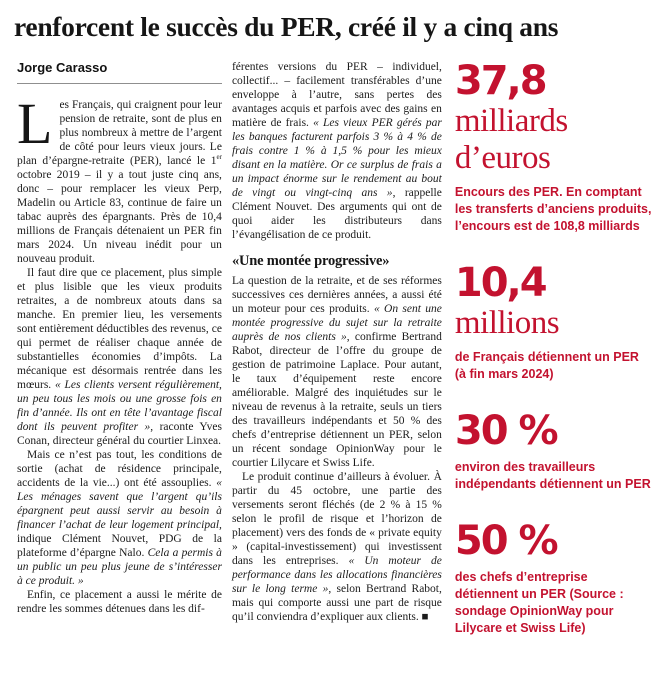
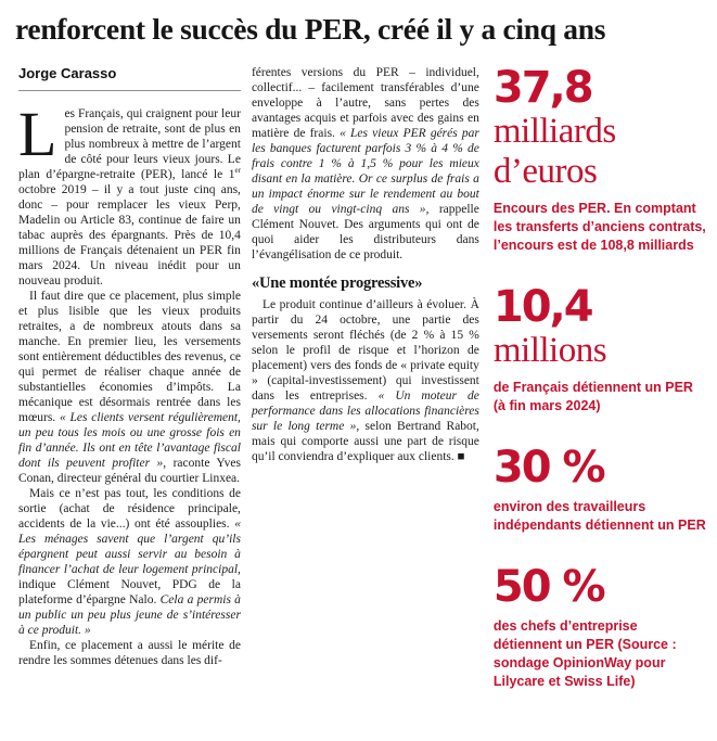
  renforcent le succès du PER, créé il y a cinq ans
  Jorge Carasso
  L
  es Français, qui craignent pour leur pension de retraite, sont de plus en plus nombreux à mettre de l’argent de côté pour leurs vieux jours. Le plan d’épargne-retraite (PER), lancé le 1er octobre 2019 – il y a tout juste cinq ans, donc – pour remplacer les vieux Perp, Madelin ou Article 83, continue de faire un tabac auprès des épargnants. Près de 10,4 millions de Français détenaient un PER fin mars 2024. Un niveau inédit pour un nouveau produit.
  Il faut dire que ce placement, plus simple et plus lisible que les vieux produits retraites, a de nombreux atouts dans sa manche. En premier lieu, les versements sont entièrement déductibles des revenus, ce qui permet de réaliser chaque année de substantielles économies d’impôts. La mécanique est désormais rentrée dans les mœurs. « Les clients versent régulièrement, un peu tous les mois ou une grosse fois en fin d’année. Ils ont en tête l’avantage fiscal dont ils peuvent profiter », raconte Yves Conan, directeur général du courtier Linxea.
  Mais ce n’est pas tout, les conditions de sortie (achat de résidence principale, accidents de la vie...) ont été assouplies. « Les ménages savent que l’argent qu’ils épargnent peut aussi servir au besoin à financer l’achat de leur logement principal, indique Clément Nouvet, PDG de la plateforme d’épargne Nalo. Cela a permis à un public un peu plus jeune de s’intéresser à ce produit. »
  Enfin, ce placement a aussi le mérite de rendre les sommes détenues dans les dif-
  férentes versions du PER – individuel, collectif... – facilement transférables d’une enveloppe à l’autre, sans pertes des avantages acquis et parfois avec des gains en matière de frais. « Les vieux PER gérés par les banques facturent parfois 3 % à 4 % de frais contre 1 % à 1,5 % pour les mieux disant en la matière. Or ce surplus de frais a un impact énorme sur le rendement au bout de vingt ou vingt-cinq ans », rappelle Clément Nouvet. Des arguments qui ont de quoi aider les distributeurs dans l’évangélisation de ce produit.
  «Une montée progressive»
- La question de la retraite, et de ses réformes successives ces dernières années, a aussi été un moteur pour ces produits. « On sent une montée progressive du sujet sur la retraite auprès de nos clients », confirme Bertrand Rabot, directeur de l’offre du groupe de gestion de patrimoine Laplace. Pour autant, le taux d’équipement reste encore améliorable. Malgré des inquiétudes sur le niveau de revenus à la retraite, seuls un tiers des travailleurs indépendants et 50 % des chefs d’entreprise détiennent un PER, selon un récent sondage OpinionWay pour le courtier Lilycare et Swiss Life.
- Le produit continue d’ailleurs à évoluer. À partir du 45 octobre, une partie des versements seront fléchés (de 2 % à 15 % selon le profil de risque et l’horizon de placement) vers des fonds de « private equity » (capital-investissement) qui investissent dans les entreprises. « Un moteur de performance dans les allocations financières sur le long terme », selon Bertrand Rabot, mais qui comporte aussi une part de risque qu’il conviendra d’expliquer aux clients. ■
+ Le produit continue d’ailleurs à évoluer. À partir du 24 octobre, une partie des versements seront fléchés (de 2 % à 15 % selon le profil de risque et l’horizon de placement) vers des fonds de « private equity » (capital-investissement) qui investissent dans les entreprises. « Un moteur de performance dans les allocations financières sur le long terme », selon Bertrand Rabot, mais qui comporte aussi une part de risque qu’il conviendra d’expliquer aux clients. ■
  37,8
  milliards d’euros
- Encours des PER. En comptant les transferts d’anciens produits, l’encours est de 108,8 milliards
+ Encours des PER. En comptant les transferts d’anciens contrats, l’encours est de 108,8 milliards
  10,4
  millions
  de Français détiennent un PER (à fin mars 2024)
  30 %
  environ des travailleurs indépendants détiennent un PER
  50 %
  des chefs d’entreprise détiennent un PER (Source : sondage OpinionWay pour Lilycare et Swiss Life)
